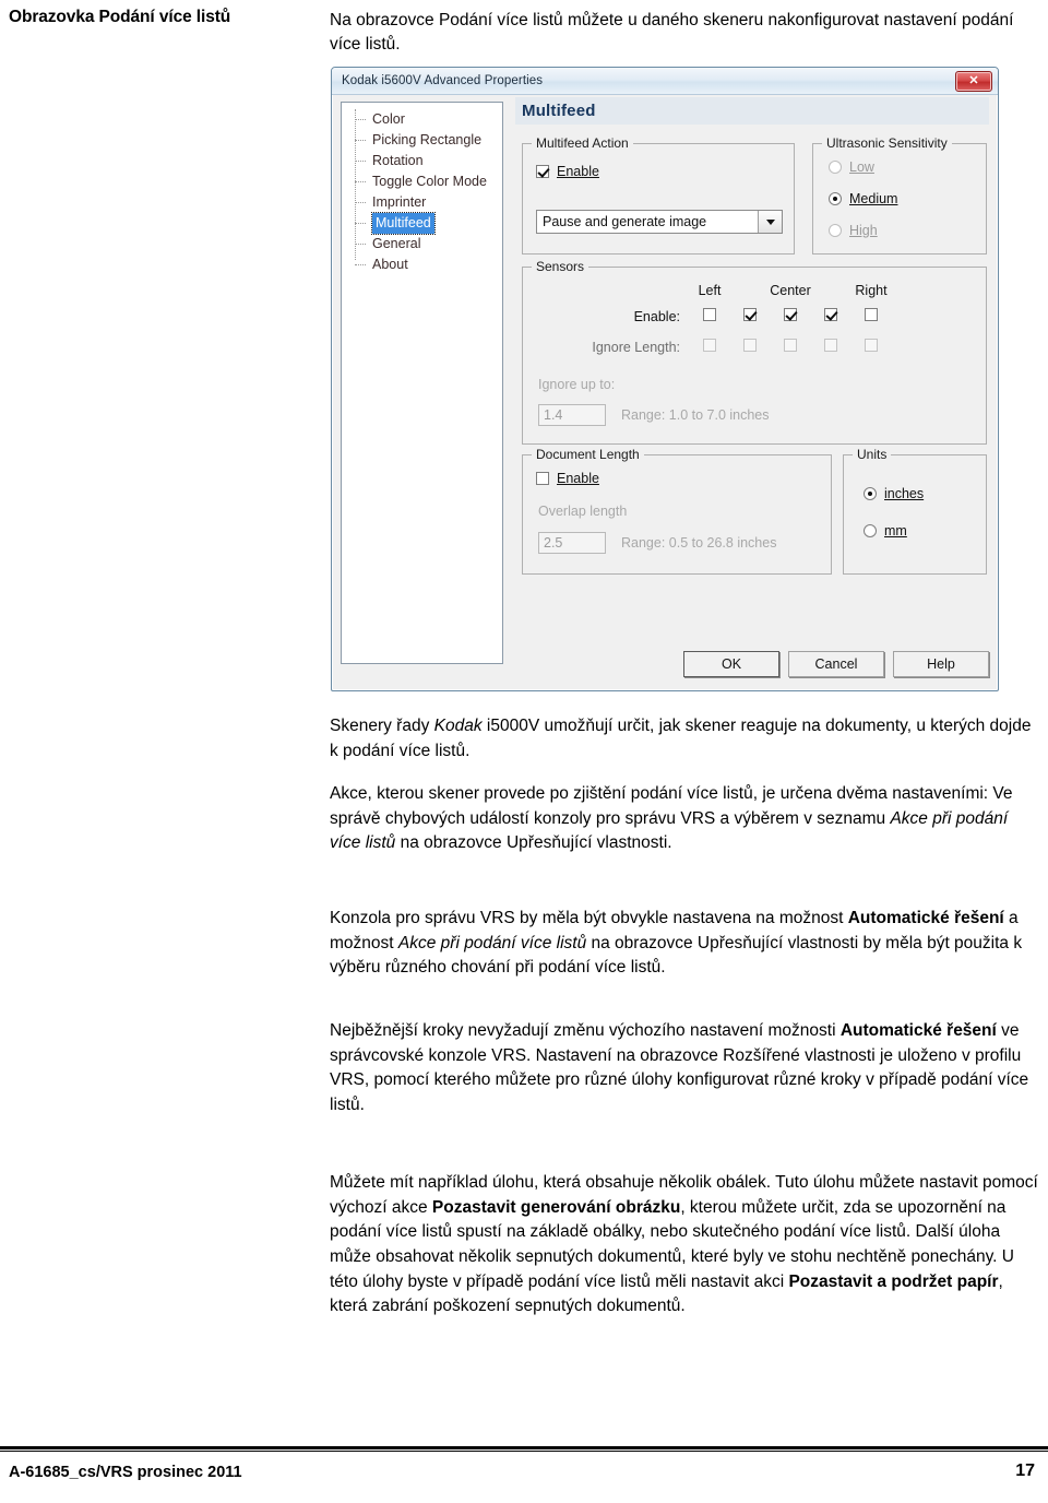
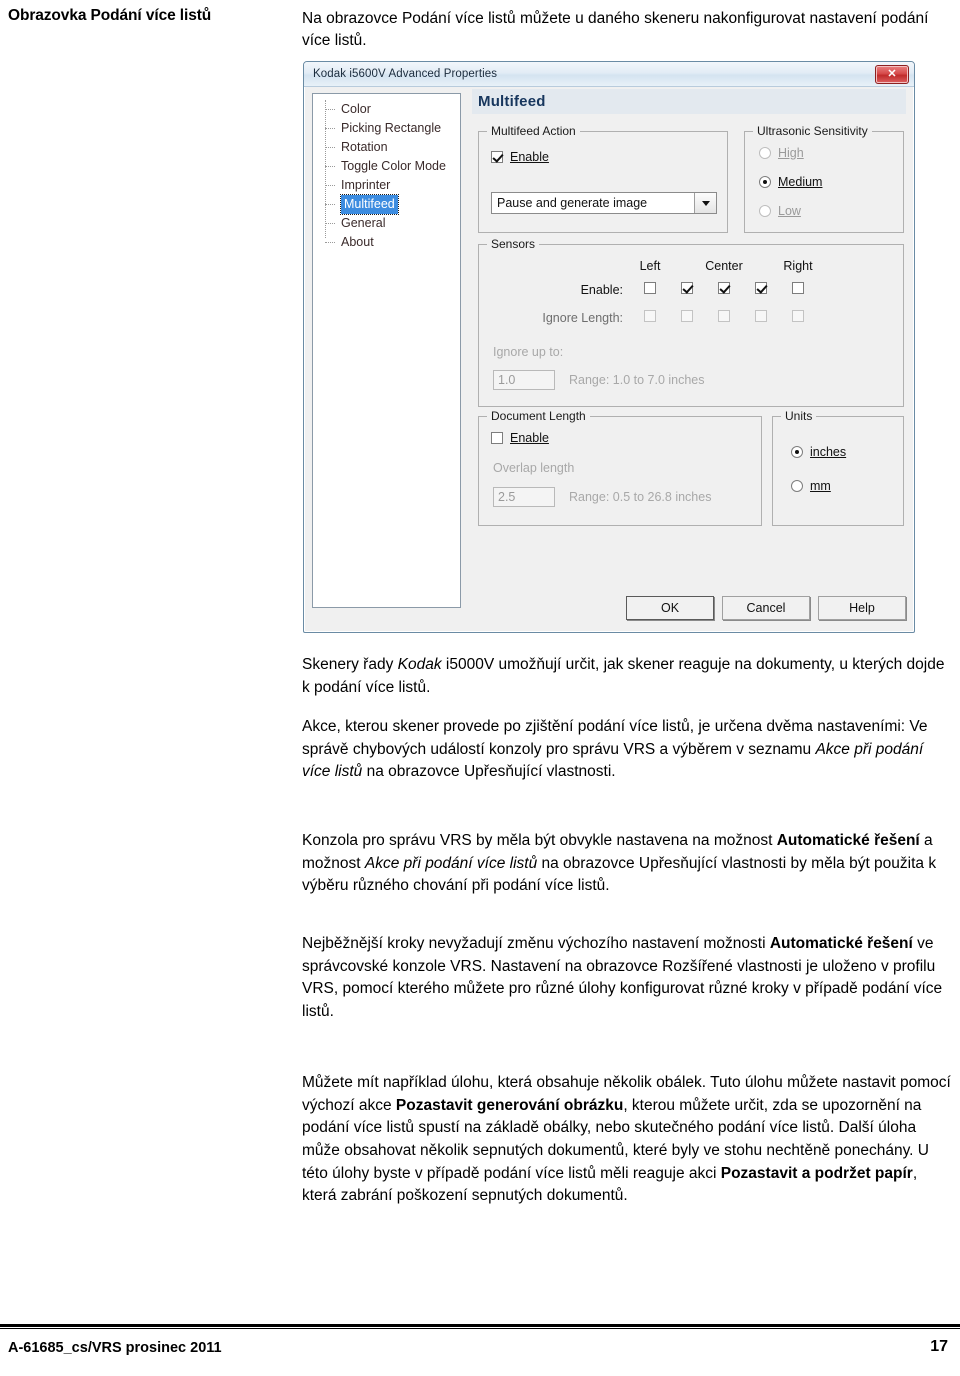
  Obrazovka Podání více listů
  Na obrazovce Podání více listů můžete u daného skeneru nakonfigurovat nastavení podání více listů.
  Kodak i5600V Advanced Properties
  ✕
  Color
  Picking Rectangle
  Rotation
  Toggle Color Mode
  Imprinter
  Multifeed
  General
  About
  Multifeed
  Multifeed Action
  Enable
  Pause and generate image
  Ultrasonic Sensitivity
- Low
+ High
  Medium
- High
+ Low
  Sensors
  Left
  Center
  Right
  Enable:
  Ignore Length:
  Ignore up to:
- 1.4
+ 1.0
  Range: 1.0 to 7.0 inches
  Document Length
  Enable
  Overlap length
  2.5
  Range: 0.5 to 26.8 inches
  Units
  inches
  mm
  OK
  Cancel
  Help
  Skenery řady Kodak i5000V umožňují určit, jak skener reaguje na dokumenty, u kterých dojde k podání více listů.
  Akce, kterou skener provede po zjištění podání více listů, je určena dvěma nastaveními: Ve správě chybových událostí konzoly pro správu VRS a výběrem v seznamu Akce při podání více listů na obrazovce Upřesňující vlastnosti.
  Konzola pro správu VRS by měla být obvykle nastavena na možnost Automatické řešení a možnost Akce při podání více listů na obrazovce Upřesňující vlastnosti by měla být použita k výběru různého chování při podání více listů.
  Nejběžnější kroky nevyžadují změnu výchozího nastavení možnosti Automatické řešení ve správcovské konzole VRS. Nastavení na obrazovce Rozšířené vlastnosti je uloženo v profilu VRS, pomocí kterého můžete pro různé úlohy konfigurovat různé kroky v případě podání více listů.
- Můžete mít například úlohu, která obsahuje několik obálek. Tuto úlohu můžete nastavit pomocí výchozí akce Pozastavit generování obrázku, kterou můžete určit, zda se upozornění na podání více listů spustí na základě obálky, nebo skutečného podání více listů. Další úloha může obsahovat několik sepnutých dokumentů, které byly ve stohu nechtěně ponechány. U této úlohy byste v případě podání více listů měli nastavit akci Pozastavit a podržet papír, která zabrání poškození sepnutých dokumentů.
+ Můžete mít například úlohu, která obsahuje několik obálek. Tuto úlohu můžete nastavit pomocí výchozí akce Pozastavit generování obrázku, kterou můžete určit, zda se upozornění na podání více listů spustí na základě obálky, nebo skutečného podání více listů. Další úloha může obsahovat několik sepnutých dokumentů, které byly ve stohu nechtěně ponechány. U této úlohy byste v případě podání více listů měli reaguje akci Pozastavit a podržet papír, která zabrání poškození sepnutých dokumentů.
  A-61685_cs/VRS prosinec 2011
  17
